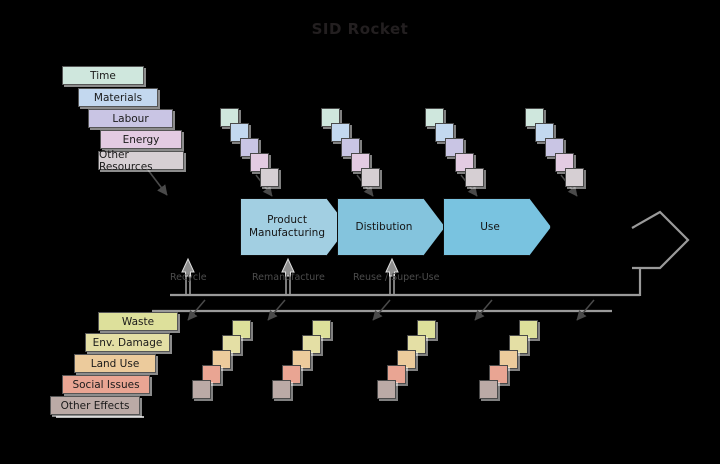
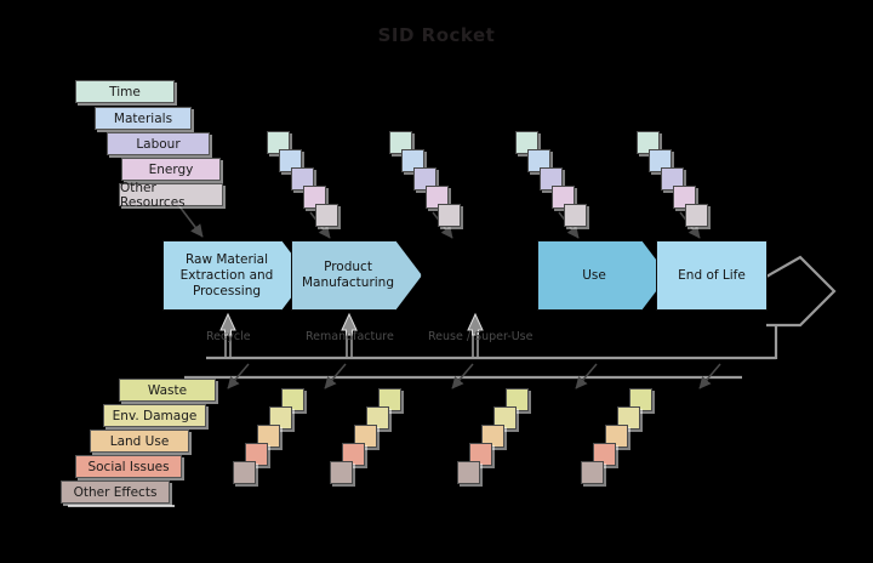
  SID Rocket
  Time
  Materials
  Labour
  Energy
  Other Resources
  Waste
  Env. Damage
  Land Use
  Social Issues
  Other Effects
+ Raw Material Extraction and Processing
  Product Manufacturing
- Distibution
  Use
+ End of Life
  Recycle
  Remanufacture
  Reuse / Super-Use
